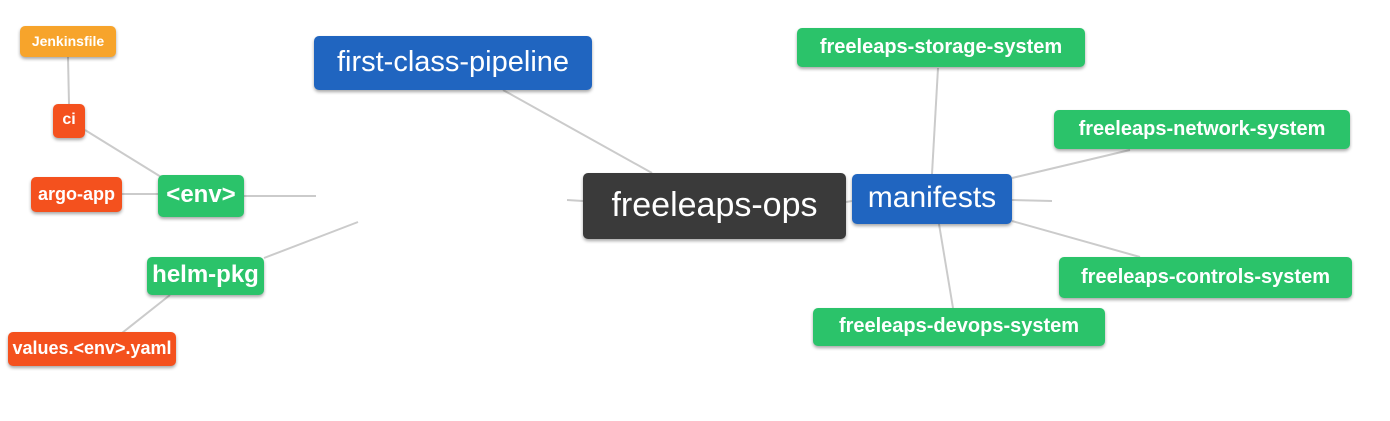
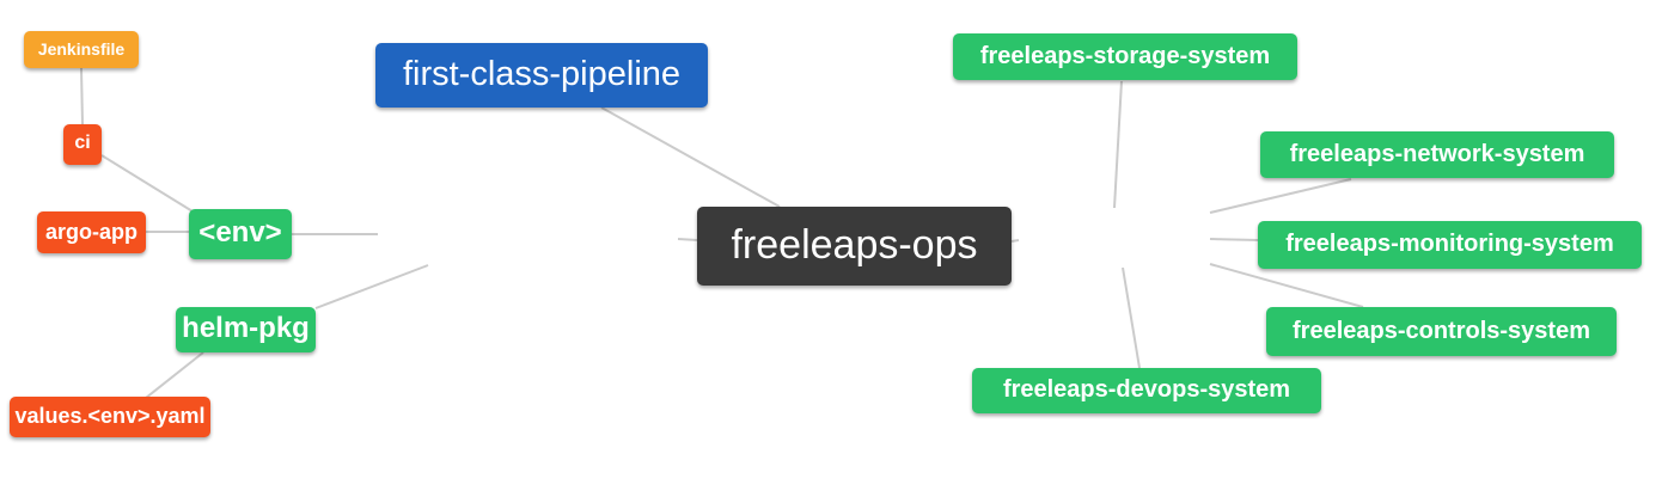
  Jenkinsfile
  ci
  argo-app
  <env>
  helm-pkg
  values.<env>.yaml
  first-class-pipeline
  freeleaps-ops
- manifests
  freeleaps-storage-system
  freeleaps-network-system
+ freeleaps-monitoring-system
  freeleaps-controls-system
  freeleaps-devops-system
